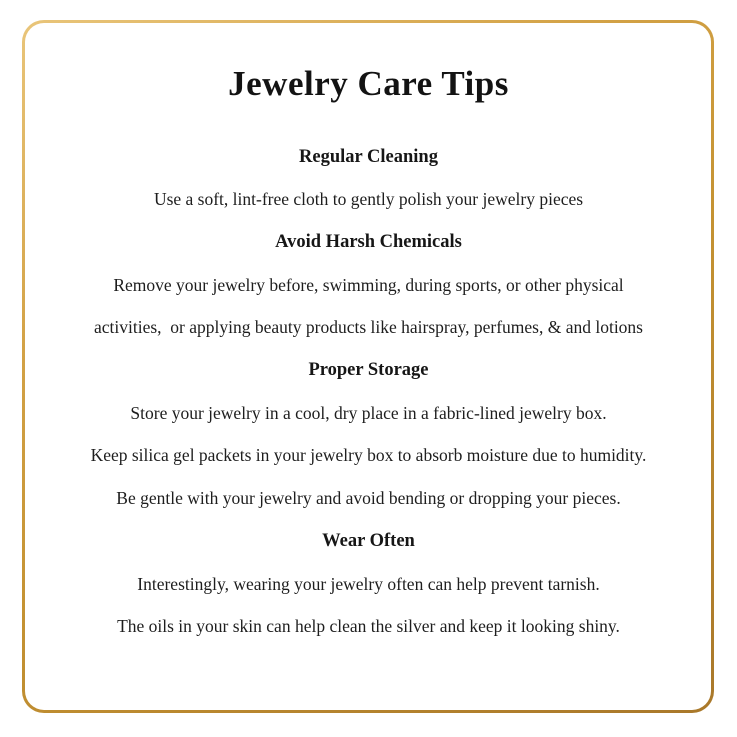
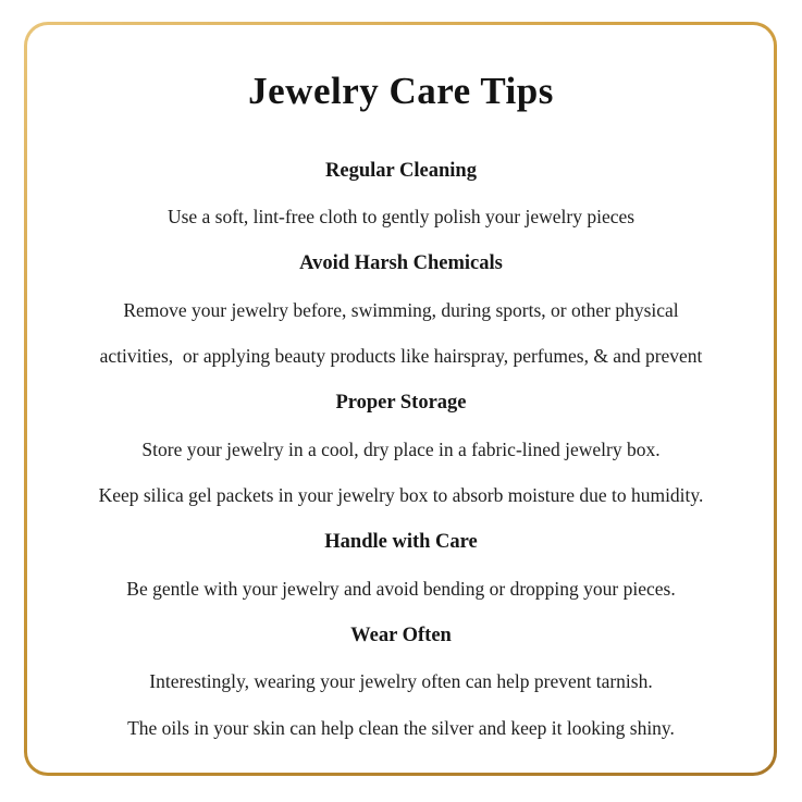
  Jewelry Care Tips
  Regular Cleaning
  Use a soft, lint-free cloth to gently polish your jewelry pieces
  Avoid Harsh Chemicals
  Remove your jewelry before, swimming, during sports, or other physical
- activities, or applying beauty products like hairspray, perfumes, & and lotions
+ activities, or applying beauty products like hairspray, perfumes, & and prevent
  Proper Storage
  Store your jewelry in a cool, dry place in a fabric-lined jewelry box.
  Keep silica gel packets in your jewelry box to absorb moisture due to humidity.
+ Handle with Care
  Be gentle with your jewelry and avoid bending or dropping your pieces.
  Wear Often
  Interestingly, wearing your jewelry often can help prevent tarnish.
  The oils in your skin can help clean the silver and keep it looking shiny.
